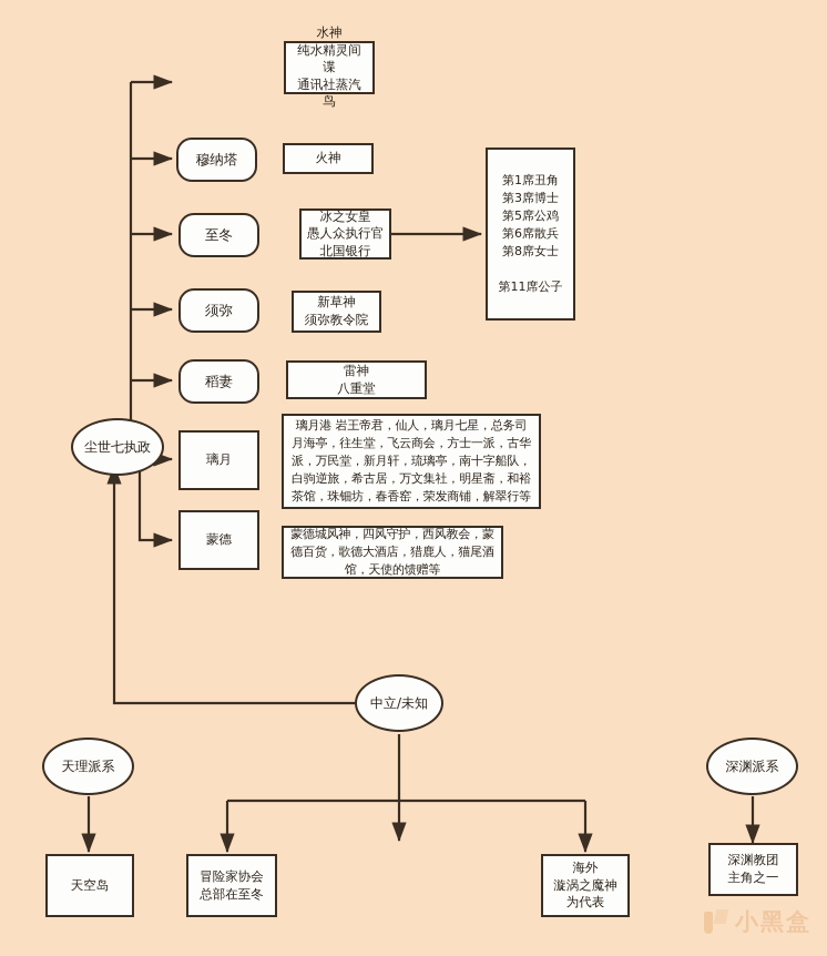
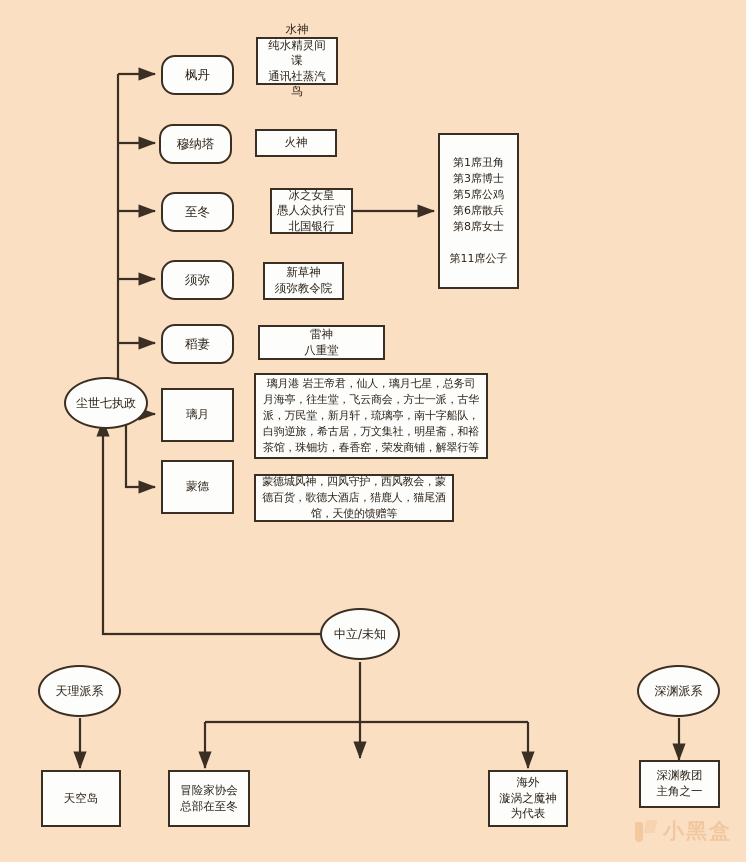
  尘世七执政
+ 枫丹
  穆纳塔
  至冬
  须弥
  稻妻
  璃月
  蒙德
  水神
  纯水精灵间谍
  通讯社蒸汽鸟
  火神
  冰之女皇
  愚人众执行官
  北国银行
  新草神
  须弥教令院
  雷神
  八重堂
  璃月港 岩王帝君，仙人，璃月七星，总务司月海亭，往生堂，飞云商会，方士一派，古华派，万民堂，新月轩，琉璃亭，南十字船队，白驹逆旅，希古居，万文集社，明星斋，和裕茶馆，珠钿坊，春香窑，荣发商铺，解翠行等
  蒙德城风神，四风守护，西风教会，蒙德百货，歌德大酒店，猎鹿人，猫尾酒馆，天使的馈赠等
  第1席丑角
  第3席博士
  第5席公鸡
  第6席散兵
  第8席女士
  第11席公子
  中立/未知
  天理派系
  深渊派系
  天空岛
  冒险家协会
  总部在至冬
  海外
  漩涡之魔神为代表
  深渊教团
  主角之一
  小黑盒
